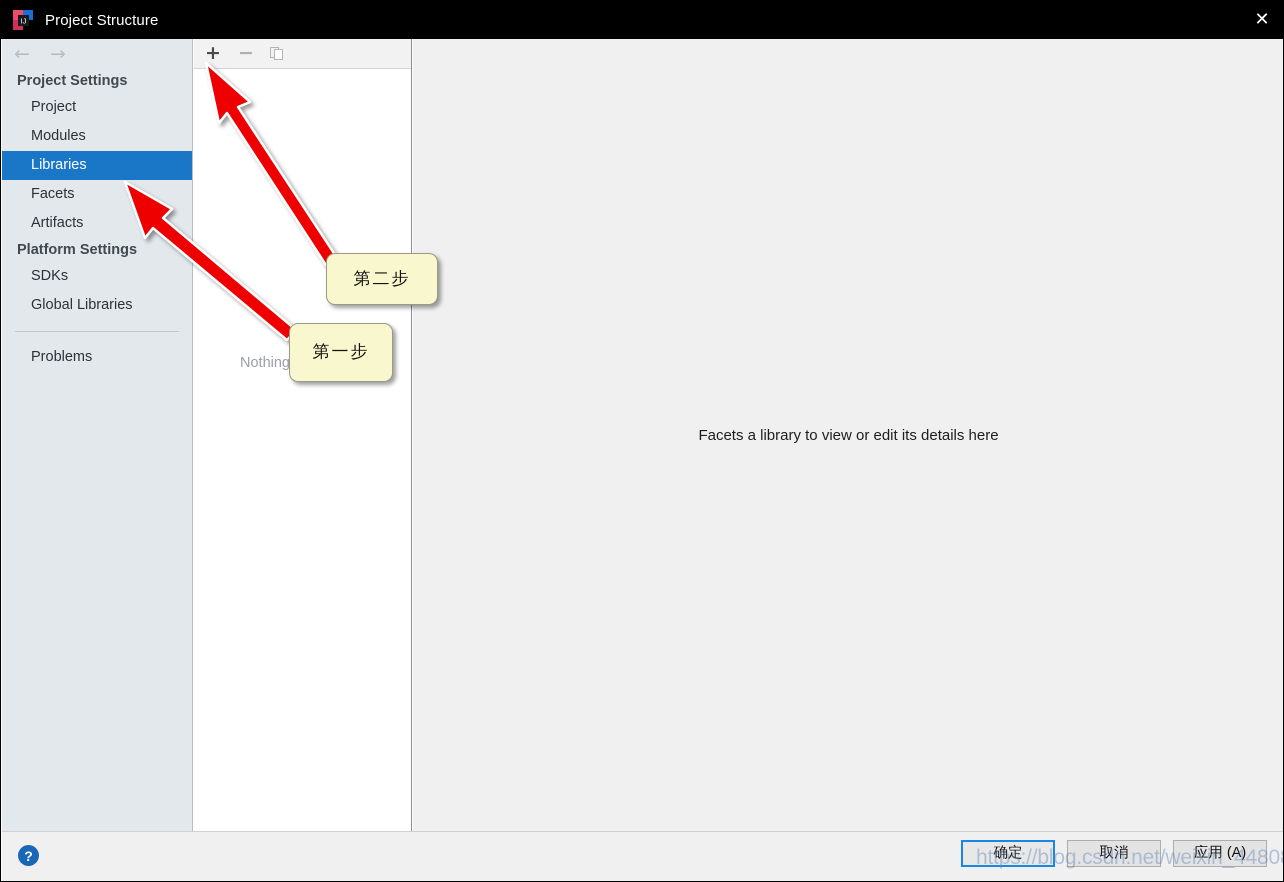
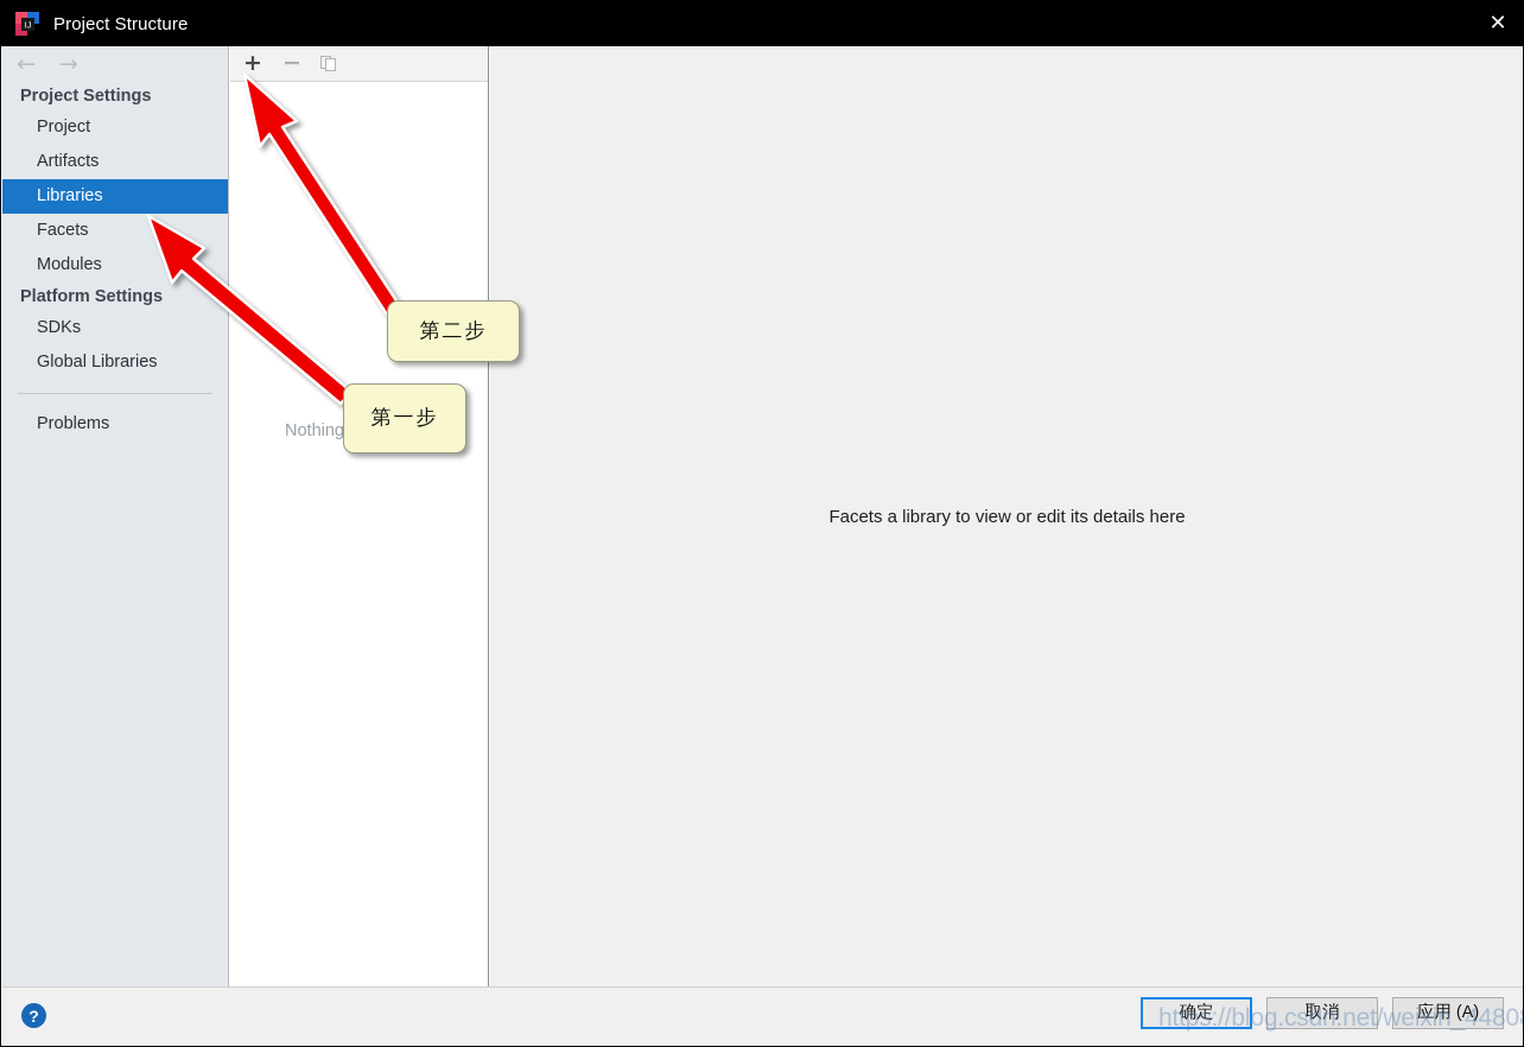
  IJ
  Project Structure
  ✕
  ←
  →
  Project Settings
  Project
- Modules
+ Artifacts
  Libraries
  Facets
- Artifacts
+ Modules
  Platform Settings
  SDKs
  Global Libraries
  Problems
  +
  −
  Facets a library to view or edit its details here
  ?
  确定
  取消
  应用 (A)
  第二步
  第一步
  https://blog.csdn.net/weixin_4480
